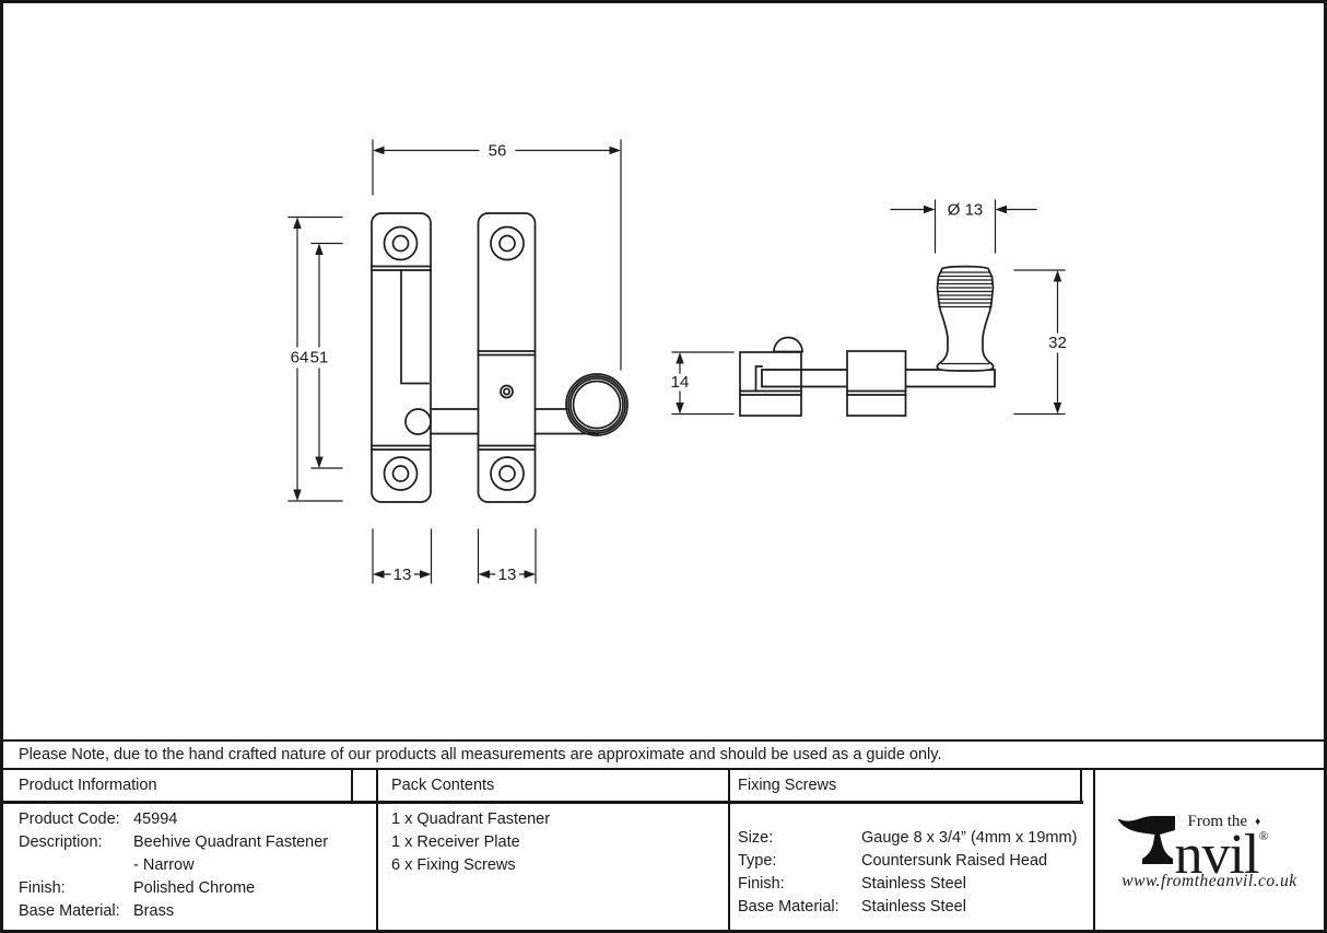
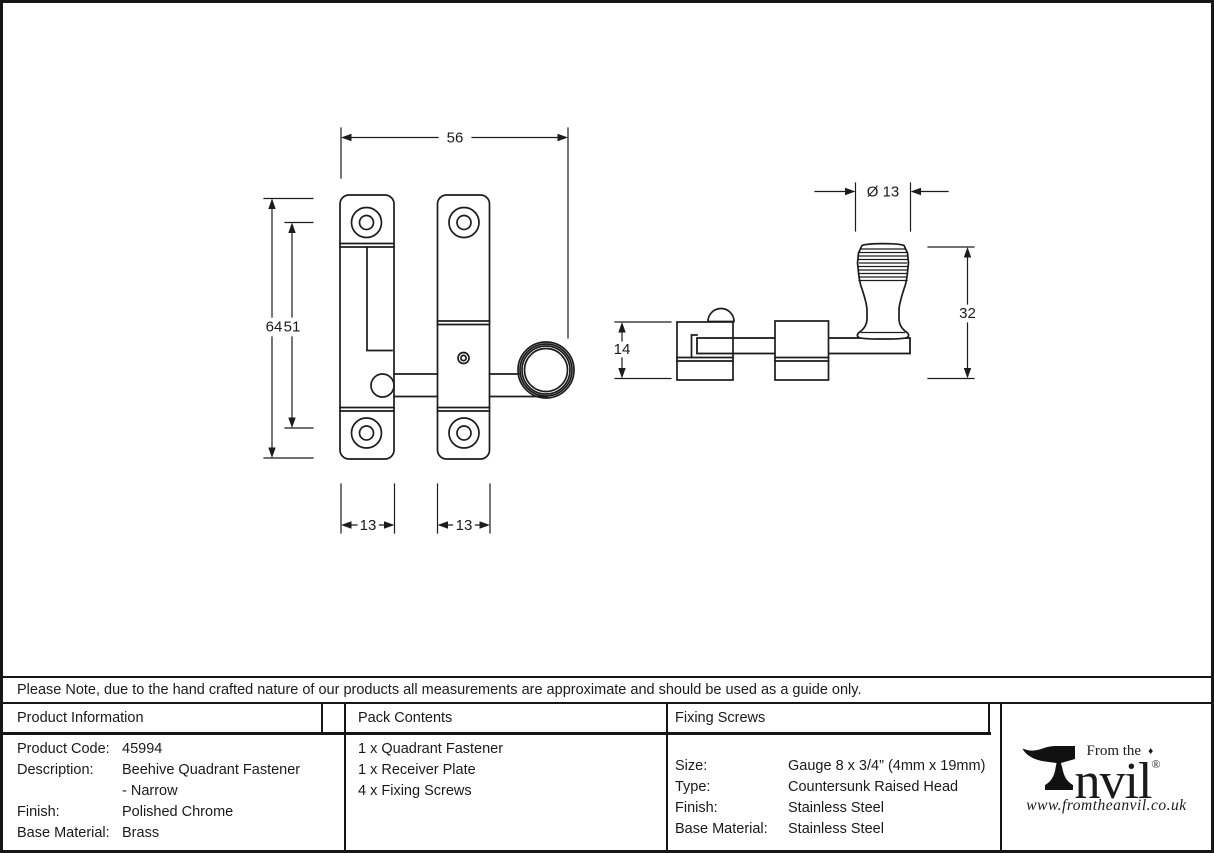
  56
  64
  51
  13
  13
  Ø 13
  32
  14
  Please Note, due to the hand crafted nature of our products all measurements are approximate and should be used as a guide only.
  Product Information
  Pack Contents
  Fixing Screws
  Product Code:
  45994
  Description:
  Beehive Quadrant Fastener
  - Narrow
  Finish:
  Polished Chrome
  Base Material:
  Brass
  1 x Quadrant Fastener
  1 x Receiver Plate
- 6 x Fixing Screws
+ 4 x Fixing Screws
  Size:
  Gauge 8 x 3/4” (4mm x 19mm)
  Type:
  Countersunk Raised Head
  Finish:
  Stainless Steel
  Base Material:
  Stainless Steel
  From the ♦
  nvil®
  www.fromtheanvil.co.uk
